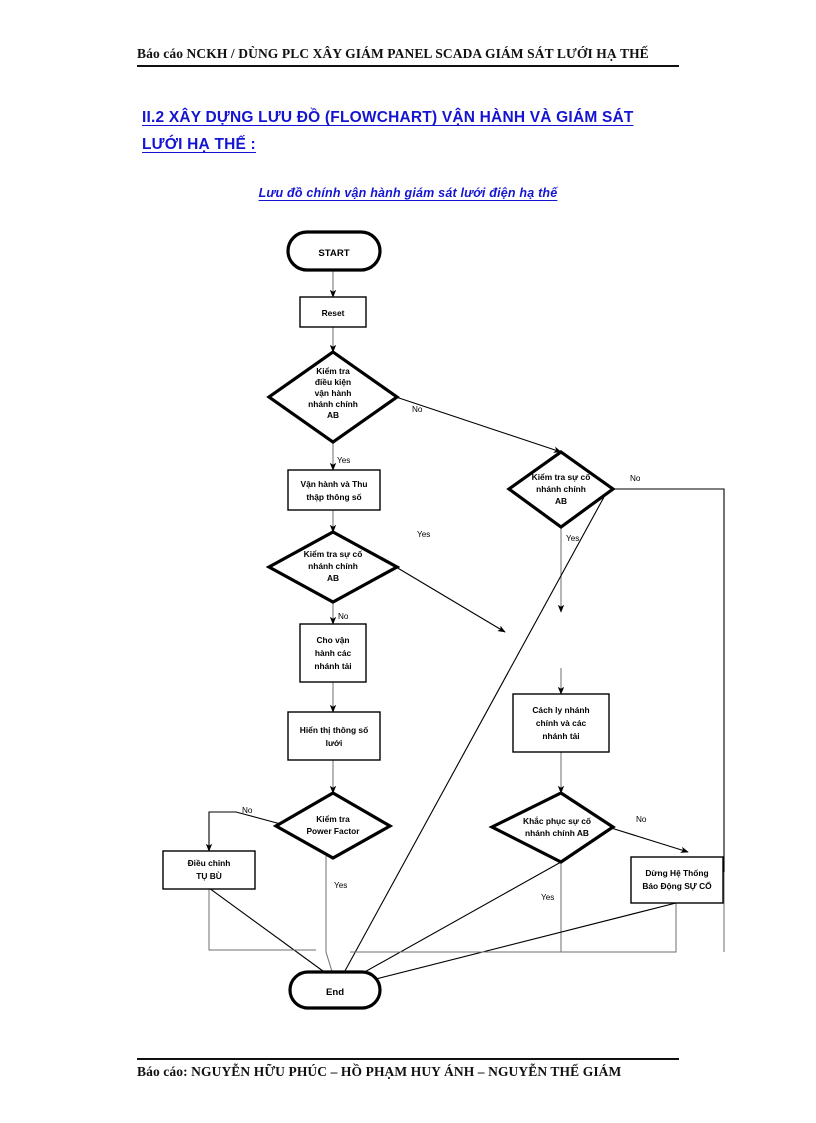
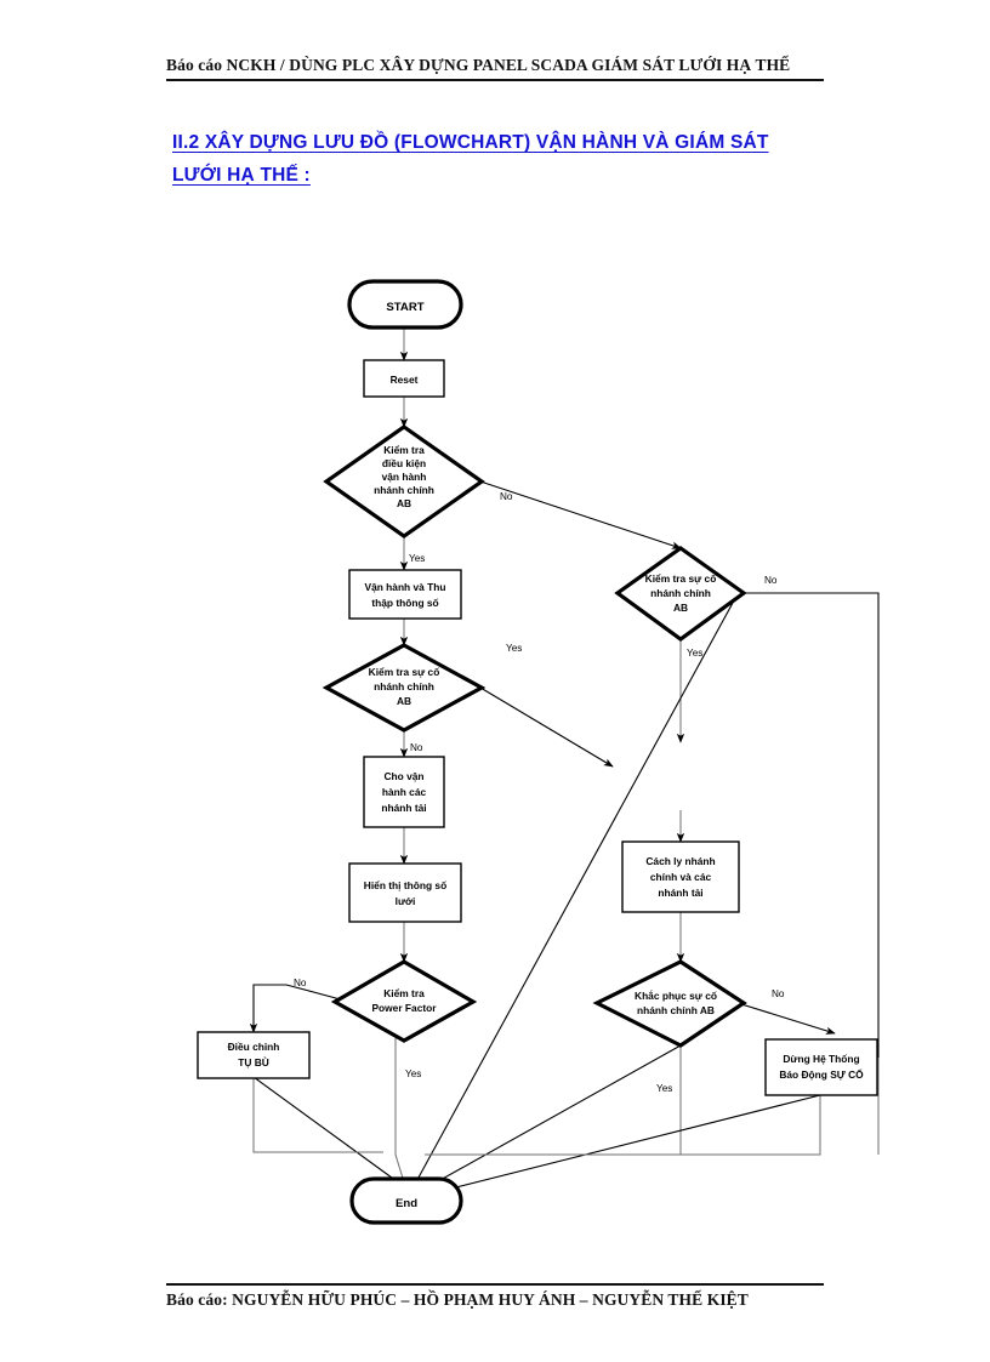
- Báo cáo NCKH / DÙNG PLC XÂY GIÁM PANEL SCADA GIÁM SÁT LƯỚI HẠ THẾ
+ Báo cáo NCKH / DÙNG PLC XÂY DỰNG PANEL SCADA GIÁM SÁT LƯỚI HẠ THẾ
  II.2 XÂY DỰNG LƯU ĐỒ (FLOWCHART) VẬN HÀNH VÀ GIÁM SÁT
  LƯỚI HẠ THẾ :
- Lưu đồ chính vận hành giám sát lưới điện hạ thế
  START
  Reset
  Kiểm tra
  điều kiện
  vận hành
  nhánh chính
  AB
  No
  Yes
  Vận hành và Thu
  thập thông số
  Kiểm tra sự cố
  nhánh chính
  AB
  Yes
  No
  Kiểm tra sự cố
  nhánh chính
  AB
  No
  Yes
  Cho vận
  hành các
  nhánh tải
  Hiển thị thông số
  lưới
  Kiểm tra
  Power Factor
  No
  Yes
  Điều chỉnh
  TỤ BÙ
  Cách ly nhánh
  chính và các
  nhánh tải
  Khắc phục sự cố
  nhánh chính AB
  No
  Yes
  Dừng Hệ Thống
  Báo Động SỰ CỐ
  End
- Báo cáo: NGUYỄN HỮU PHÚC – HỒ PHẠM HUY ÁNH – NGUYỄN THẾ GIÁM
+ Báo cáo: NGUYỄN HỮU PHÚC – HỒ PHẠM HUY ÁNH – NGUYỄN THẾ KIỆT
